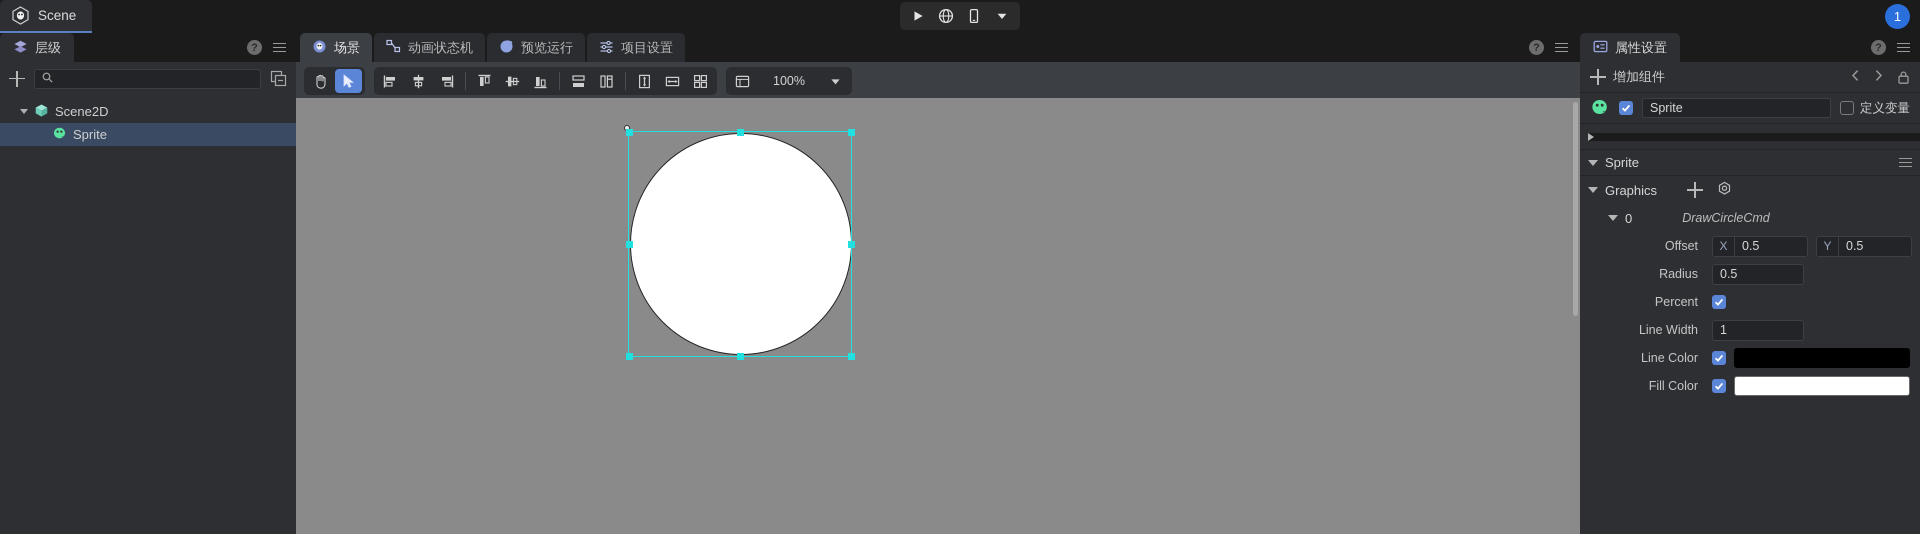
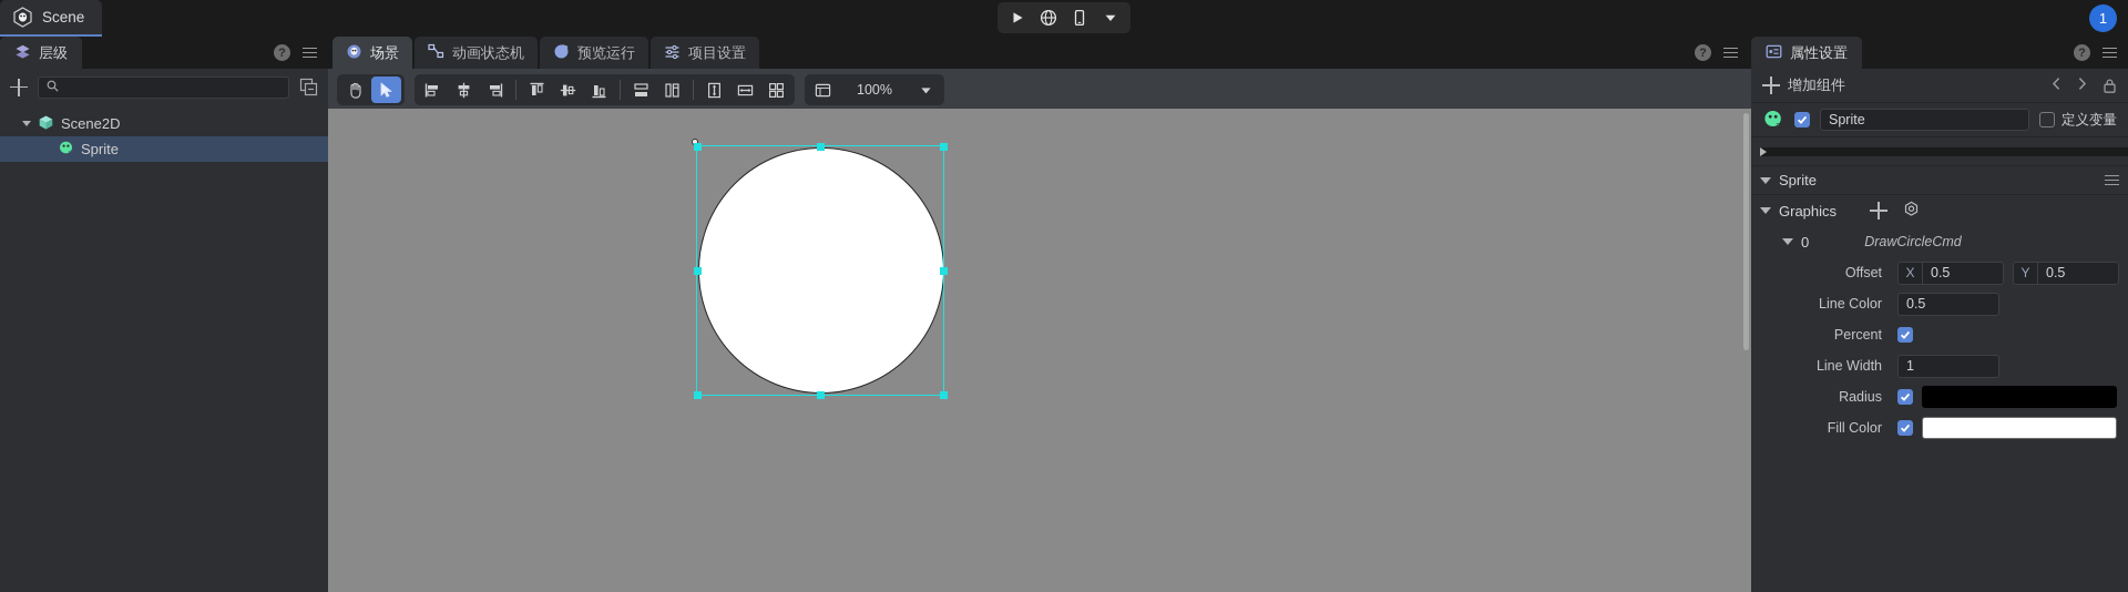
  Scene
  1
  层级
  ?
  Scene2D
  Sprite
  场景
  动画状态机
  预览运行
  项目设置
  ?
  100%
  属性设置
  ?
  增加组件
  Sprite
  定义变量
  Sprite
  Graphics
  0
  DrawCircleCmd
  Offset
  X
  0.5
  Y
  0.5
- Radius
+ Line Color
  0.5
  Percent
  Line Width
  1
- Line Color
+ Radius
  Fill Color
